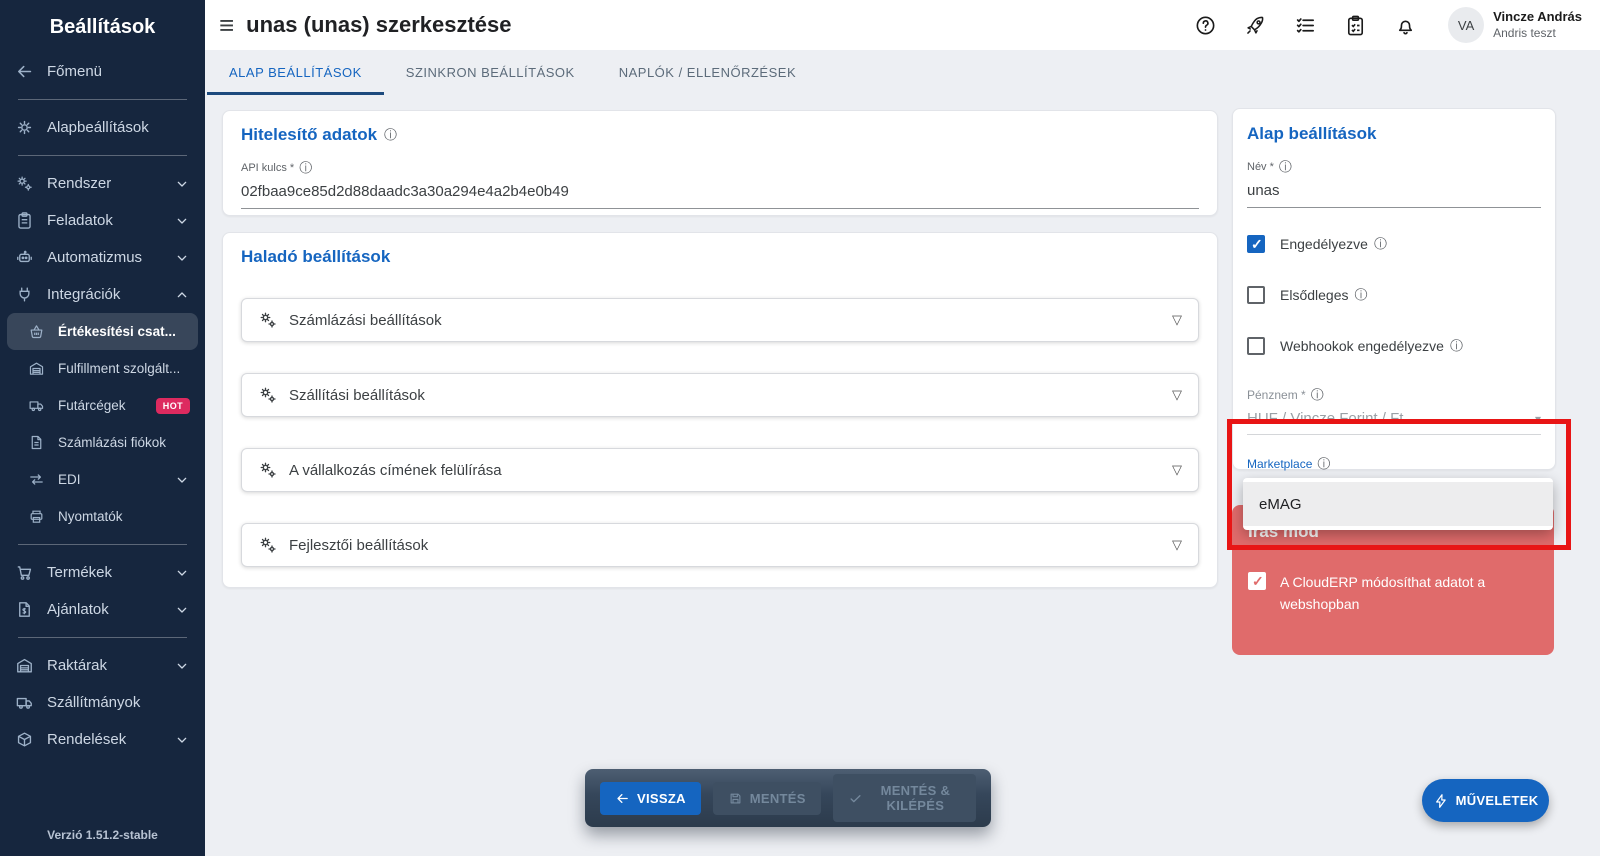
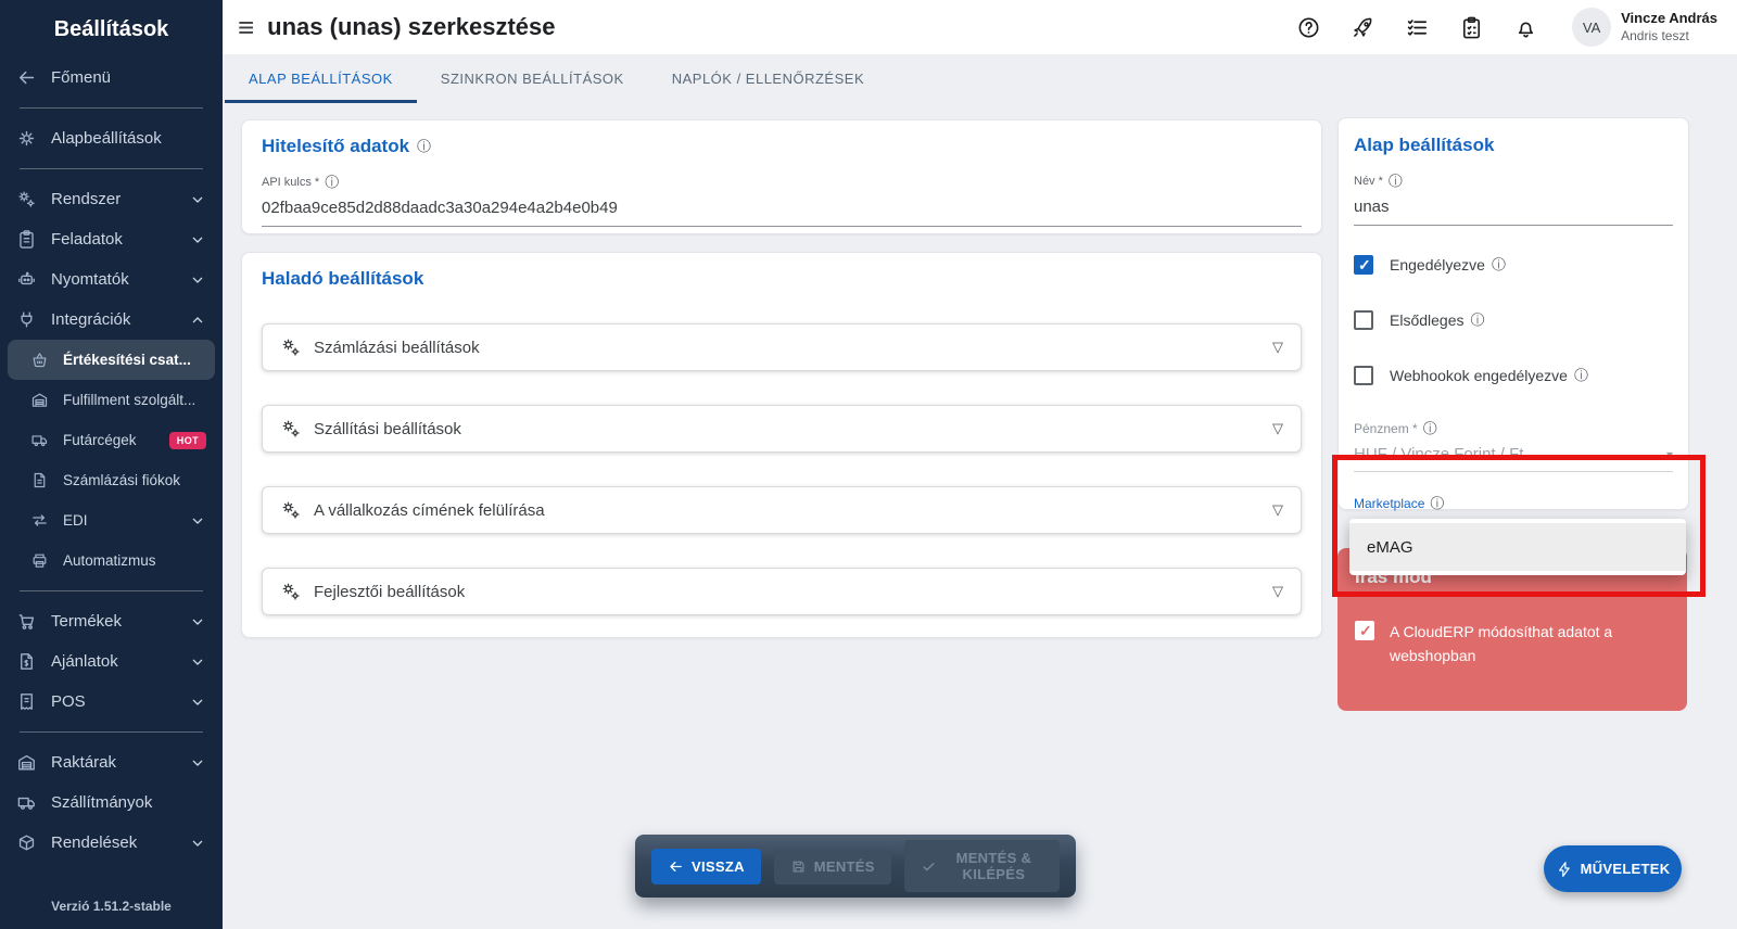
  Beállítások
  Főmenü
  Alapbeállítások
  Rendszer
  Feladatok
- Automatizmus
+ Nyomtatók
  Integrációk
  Értékesítési csat...
  Fulfillment szolgált...
  Futárcégek
  HOT
  Számlázási fiókok
  EDI
- Nyomtatók
+ Automatizmus
  Termékek
  Ajánlatok
+ POS
  Raktárak
  Szállítmányok
  Rendelések
  Verzió 1.51.2-stable
  ≡
  unas (unas) szerkesztése
  VA
  Vincze András
  Andris teszt
  ALAP BEÁLLÍTÁSOK
  SZINKRON BEÁLLÍTÁSOK
  NAPLÓK / ELLENŐRZÉSEK
  Hitelesítő adatok
  ⓘ
  API kulcs *
  ⓘ
  02fbaa9ce85d2d88daadc3a30a294e4a2b4e0b49
  Haladó beállítások
  Számlázási beállítások
  ▽
  Szállítási beállítások
  ▽
  A vállalkozás címének felülírása
  ▽
  Fejlesztői beállítások
  ▽
  Alap beállítások
  Név *
  ⓘ
  unas
  Engedélyezve
  ⓘ
  Elsődleges
  ⓘ
  Webhookok engedélyezve
  ⓘ
  Pénznem *
  ⓘ
  HUF / Vincze Forint / Ft
  ▾
  Marketplace
  ⓘ
  Írás mód
  A CloudERP módosíthat adatot a webshopban
  eMAG
  VISSZA
  MENTÉS
  MENTÉS & KILÉPÉS
  MŰVELETEK
